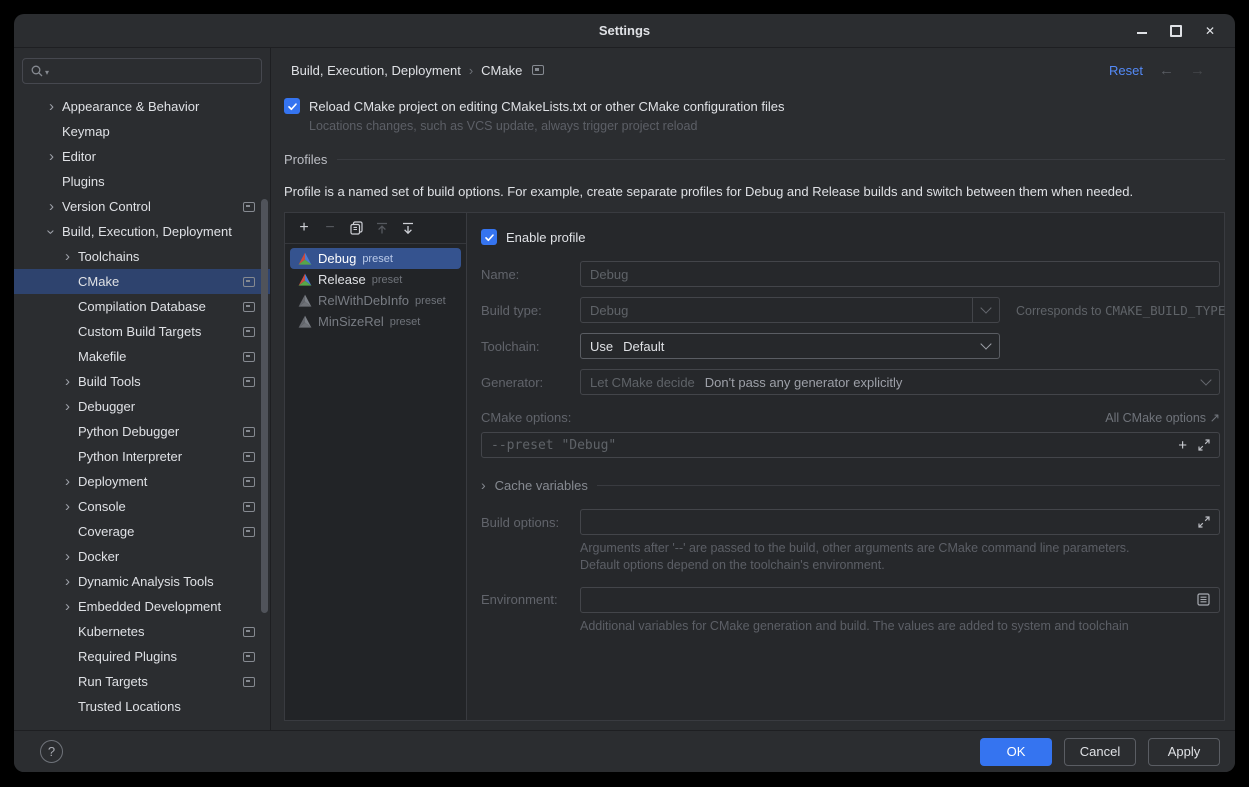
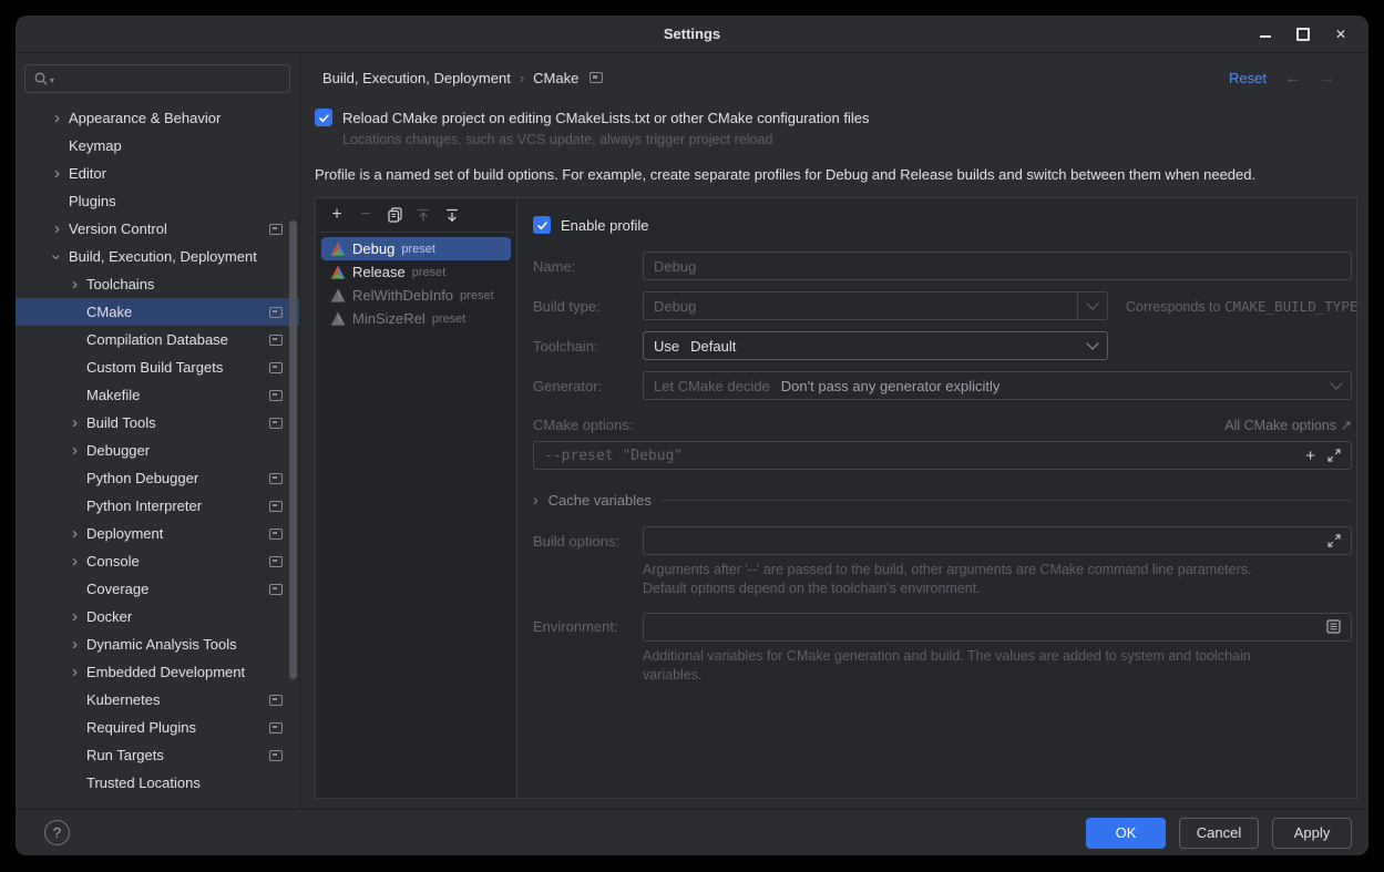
  Settings
  ✕
  ▾
  ›
  Appearance & Behavior
  Keymap
  ›
  Editor
  Plugins
  ›
  Version Control
  Build, Execution, Deployment
  ›
  Toolchains
  CMake
  Compilation Database
  Custom Build Targets
  Makefile
  ›
  Build Tools
  ›
  Debugger
  Python Debugger
  Python Interpreter
  ›
  Deployment
  ›
  Console
  Coverage
  ›
  Docker
  ›
  Dynamic Analysis Tools
  ›
  Embedded Development
  Kubernetes
  Required Plugins
  Run Targets
  Trusted Locations
  Build, Execution, Deployment
  ›
  CMake
  Reset
  ←
  →
  Reload CMake project on editing CMakeLists.txt or other CMake configuration files
  Locations changes, such as VCS update, always trigger project reload
- Profiles
  Profile is a named set of build options. For example, create separate profiles for Debug and Release builds and switch between them when needed.
  +
  −
  Debug
  preset
  Release
  preset
  RelWithDebInfo
  preset
  MinSizeRel
  preset
  Enable profile
  Name:
  Debug
  Build type:
  Debug
  Corresponds to CMAKE_BUILD_TYPE
  Toolchain:
  Use
  Default
  Generator:
  Let CMake decide
  Don't pass any generator explicitly
  CMake options:
  All CMake options ↗
  --preset "Debug"
  +
  ›
  Cache variables
  Build options:
  Arguments after '--' are passed to the build, other arguments are CMake command line parameters.
  Default options depend on the toolchain's environment.
  Environment:
  Additional variables for CMake generation and build. The values are added to system and toolchain
+ variables.
  ?
  OK
  Cancel
  Apply
